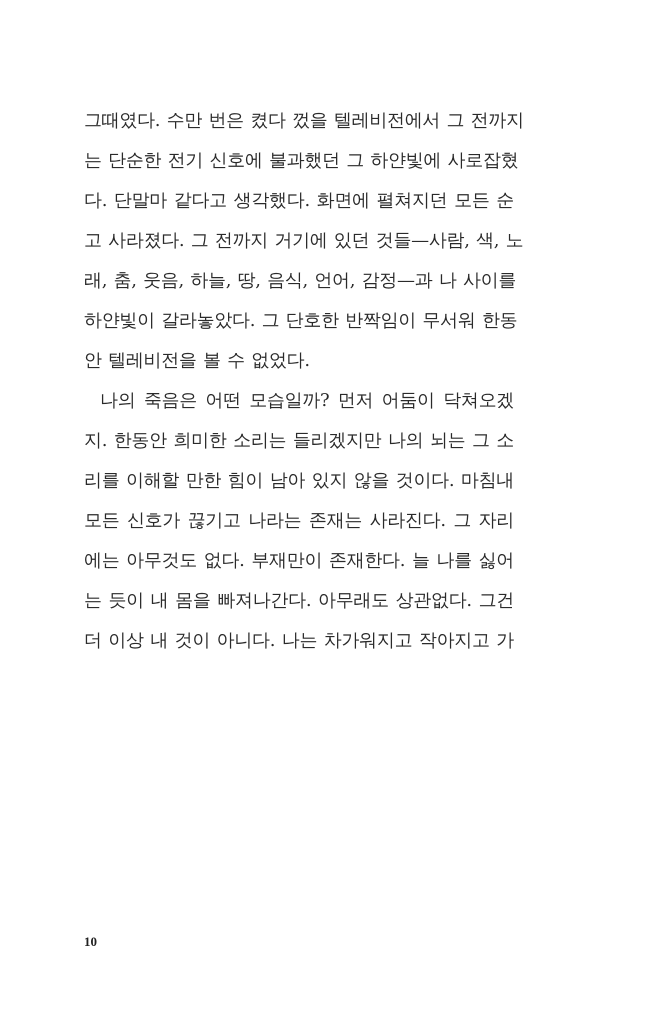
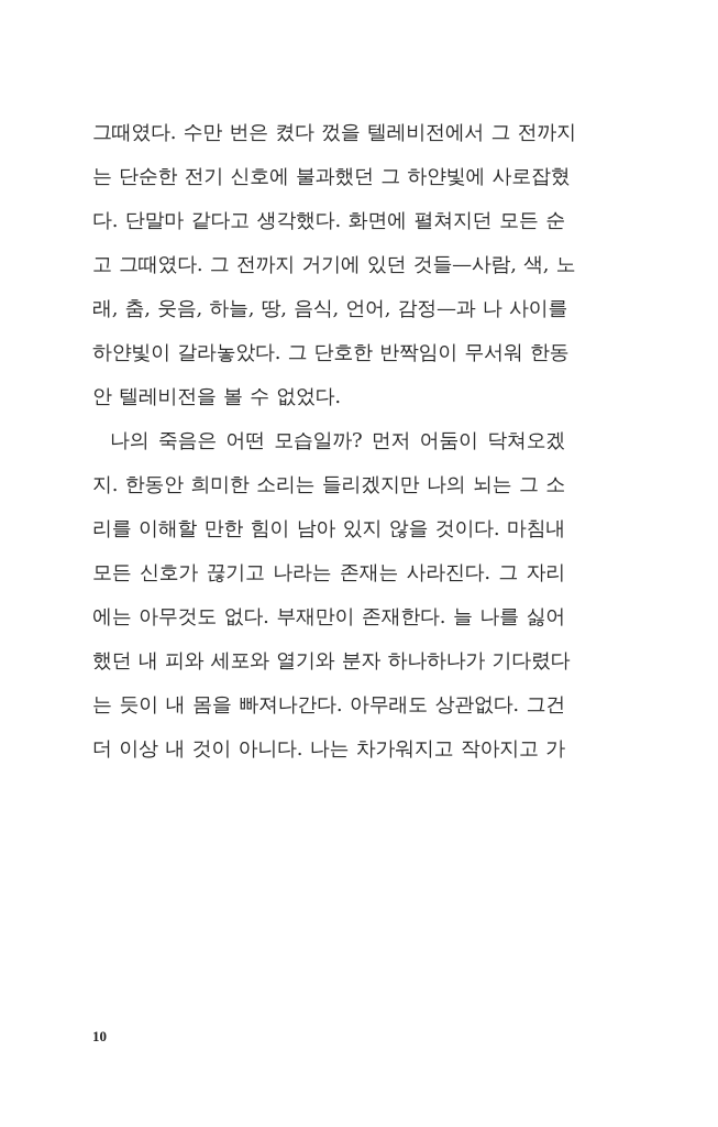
  그때였다. 수만 번은 켰다 껐을 텔레비전에서 그 전까지
  는 단순한 전기 신호에 불과했던 그 하얀빛에 사로잡혔
  다. 단말마 같다고 생각했다. 화면에 펼쳐지던 모든 순
- 고 사라졌다. 그 전까지 거기에 있던 것들—사람, 색, 노
+ 고 그때였다. 그 전까지 거기에 있던 것들—사람, 색, 노
  래, 춤, 웃음, 하늘, 땅, 음식, 언어, 감정—과 나 사이를
  하얀빛이 갈라놓았다. 그 단호한 반짝임이 무서워 한동
  안 텔레비전을 볼 수 없었다.
  나의 죽음은 어떤 모습일까? 먼저 어둠이 닥쳐오겠
  지. 한동안 희미한 소리는 들리겠지만 나의 뇌는 그 소
  리를 이해할 만한 힘이 남아 있지 않을 것이다. 마침내
  모든 신호가 끊기고 나라는 존재는 사라진다. 그 자리
  에는 아무것도 없다. 부재만이 존재한다. 늘 나를 싫어
+ 했던 내 피와 세포와 열기와 분자 하나하나가 기다렸다
  는 듯이 내 몸을 빠져나간다. 아무래도 상관없다. 그건
  더 이상 내 것이 아니다. 나는 차가워지고 작아지고 가
  10
